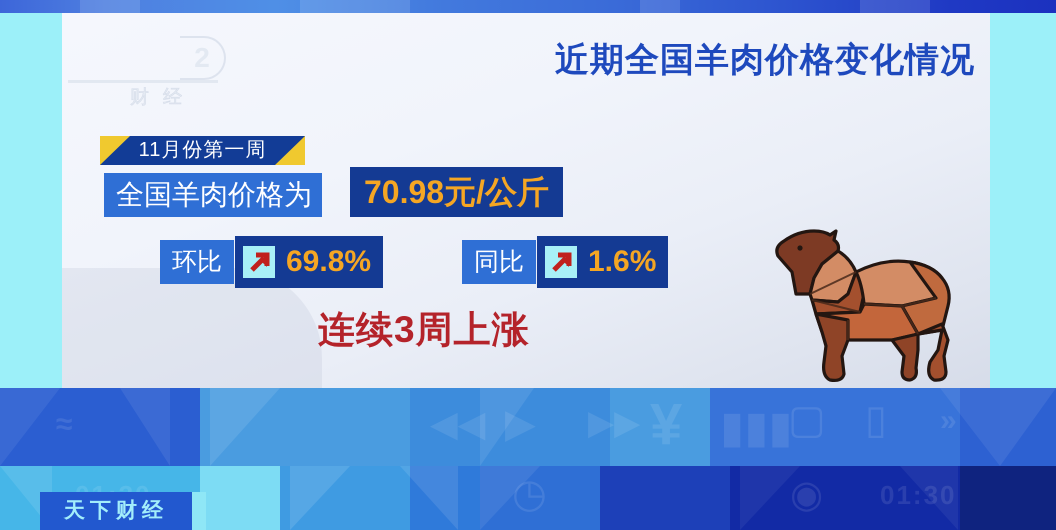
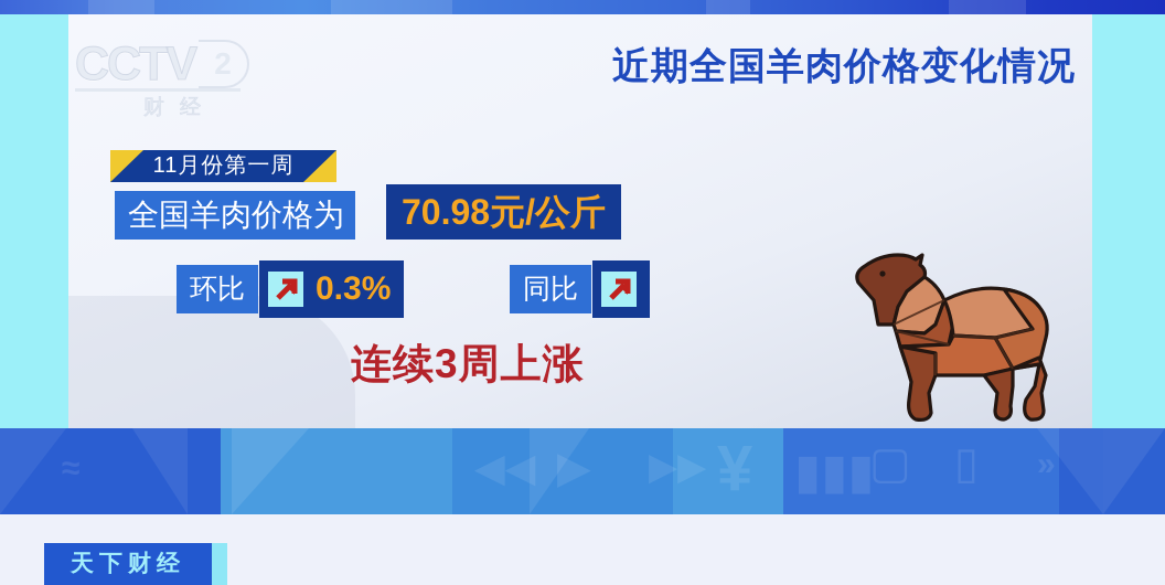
+ CCTV
  财经
  近期全国羊肉价格变化情况
  11月份第一周
  全国羊肉价格为
  70.98元/公斤
  环比
- 69.8%
+ 0.3%
  同比
- 1.6%
  连续3周上涨
  ◀◀
  ▶
  ▶▶
- ◷
- ◉
- 01:30
  天下财经
